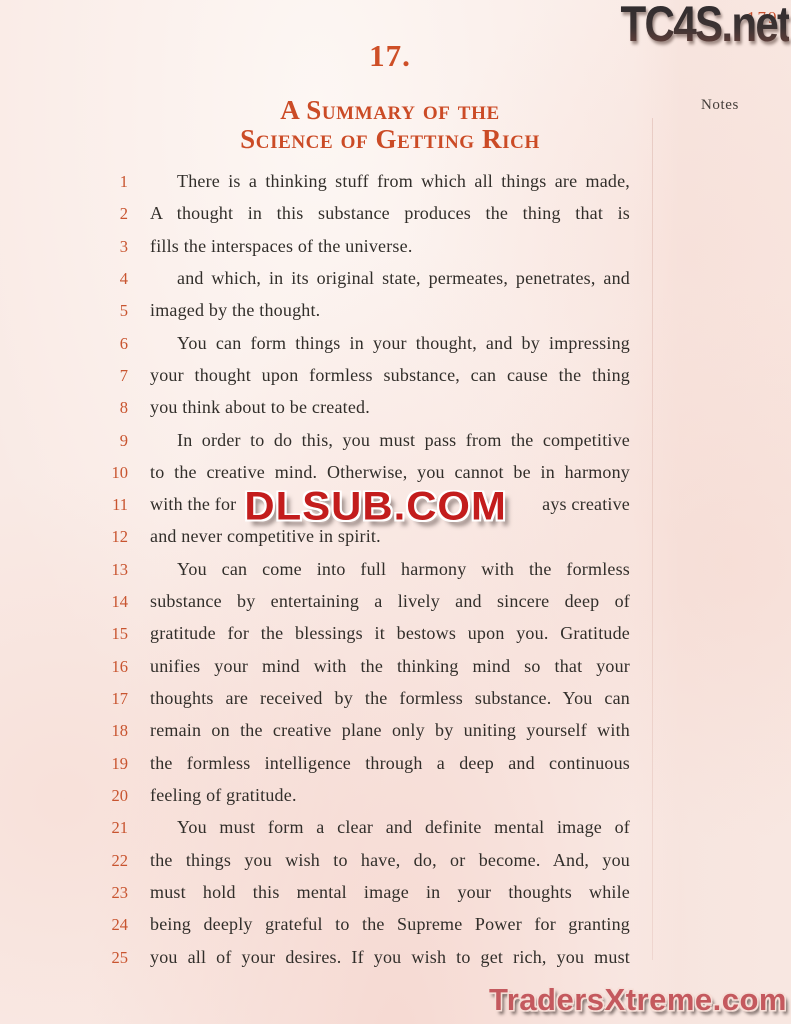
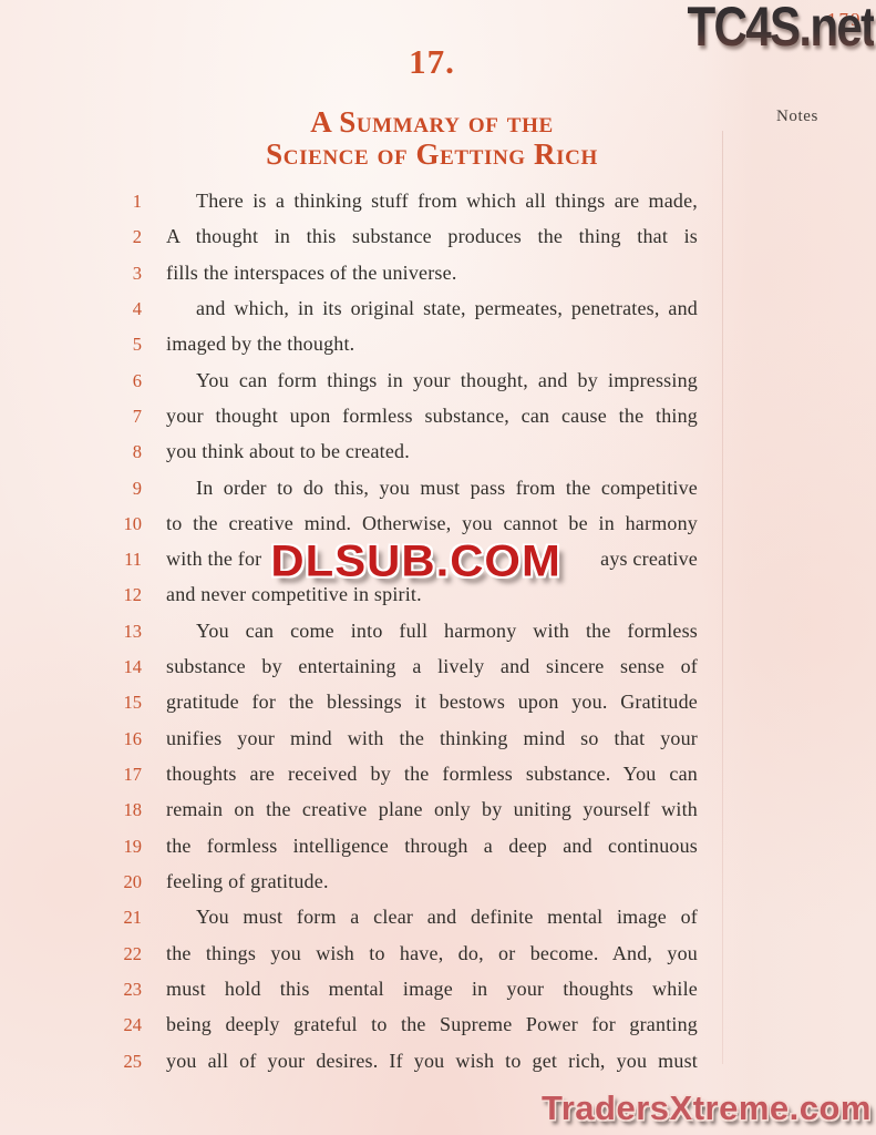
  TC4S.net
  17.
  A Summary of the
  Science of Getting Rich
  Notes
  1
  There is a thinking stuff from which all things are made,
  2
  A thought in this substance produces the thing that is
  3
  fills the interspaces of the universe.
  4
  and which, in its original state, permeates, penetrates, and
  5
  imaged by the thought.
  6
  You can form things in your thought, and by impressing
  7
  your thought upon formless substance, can cause the thing
  8
  you think about to be created.
  9
  In order to do this, you must pass from the competitive
  10
  to the creative mind. Otherwise, you cannot be in harmony
  11
  with the for
  ays creative
  12
  and never competitive in spirit.
  13
  You can come into full harmony with the formless
  14
- substance by entertaining a lively and sincere deep of
+ substance by entertaining a lively and sincere sense of
  15
  gratitude for the blessings it bestows upon you. Gratitude
  16
  unifies your mind with the thinking mind so that your
  17
  thoughts are received by the formless substance. You can
  18
  remain on the creative plane only by uniting yourself with
  19
  the formless intelligence through a deep and continuous
  20
  feeling of gratitude.
  21
  You must form a clear and definite mental image of
  22
  the things you wish to have, do, or become. And, you
  23
  must hold this mental image in your thoughts while
  24
  being deeply grateful to the Supreme Power for granting
  25
  you all of your desires. If you wish to get rich, you must
  DLSUB.COM
  TradersXtreme.com
